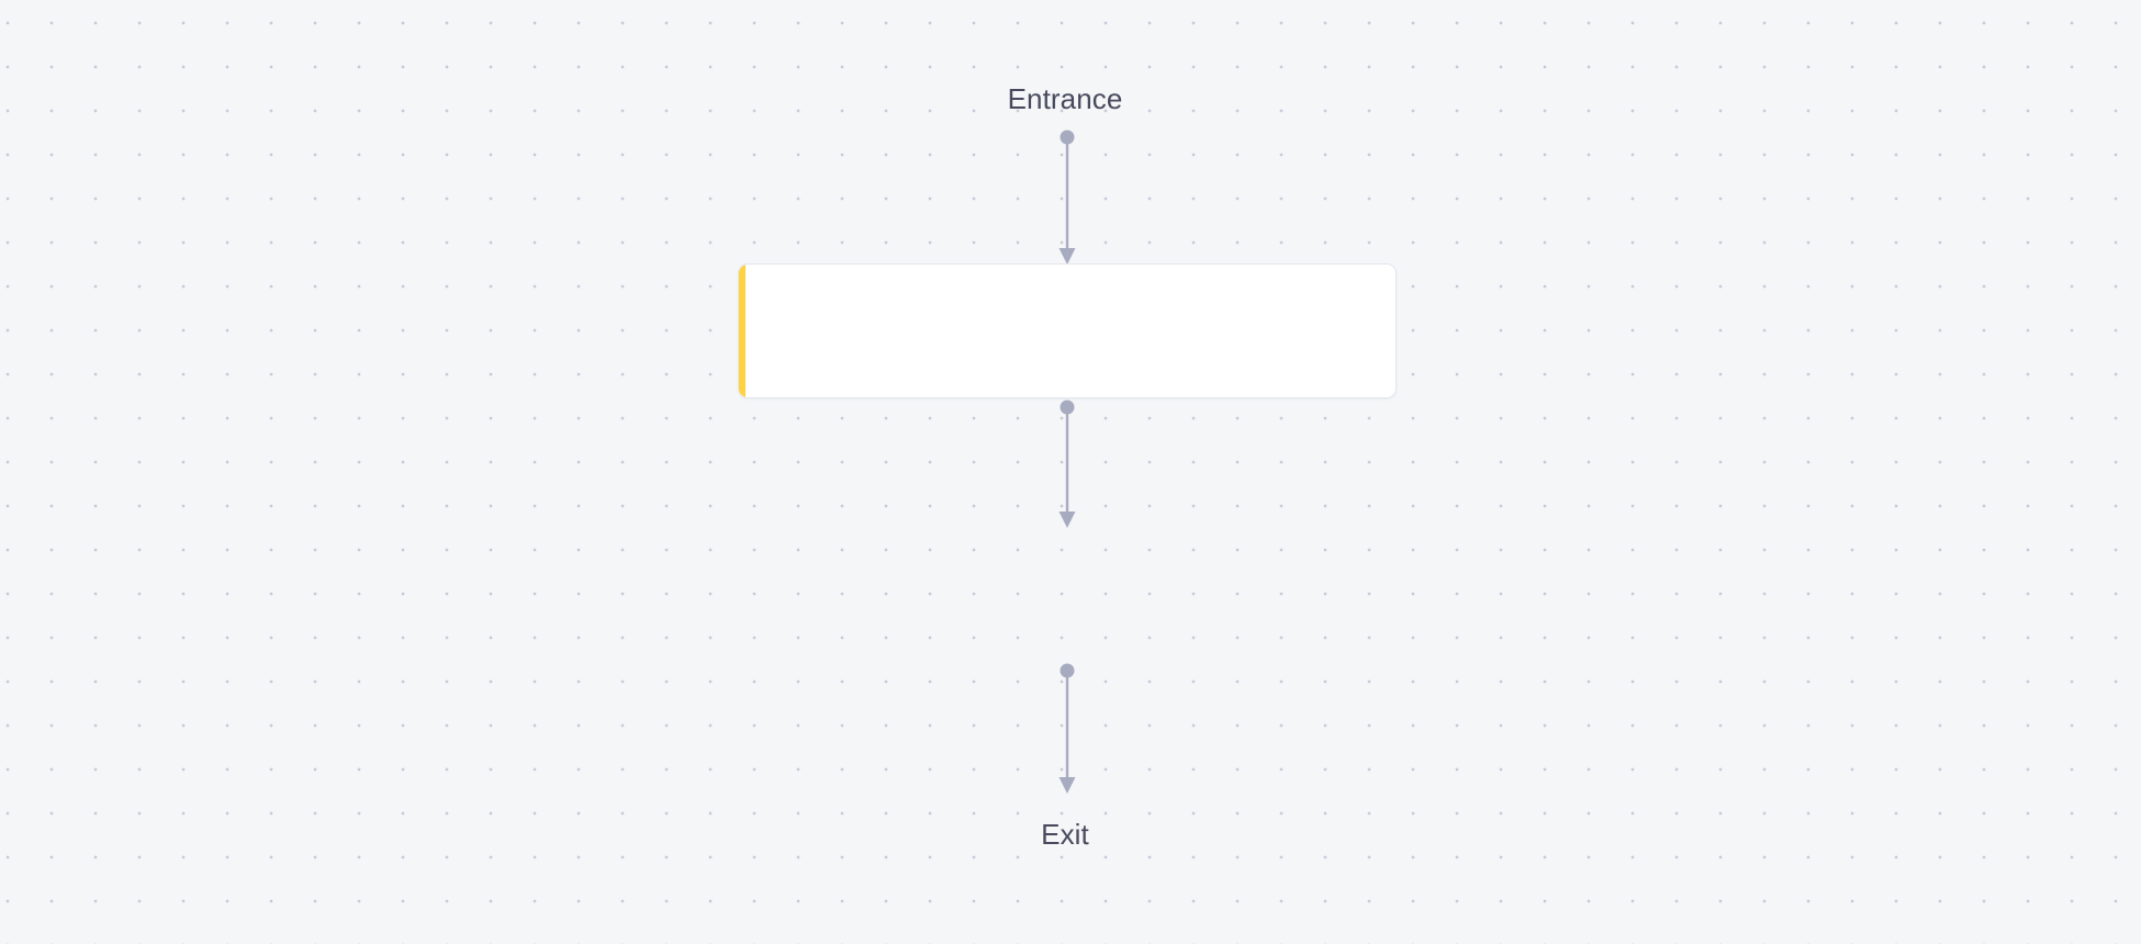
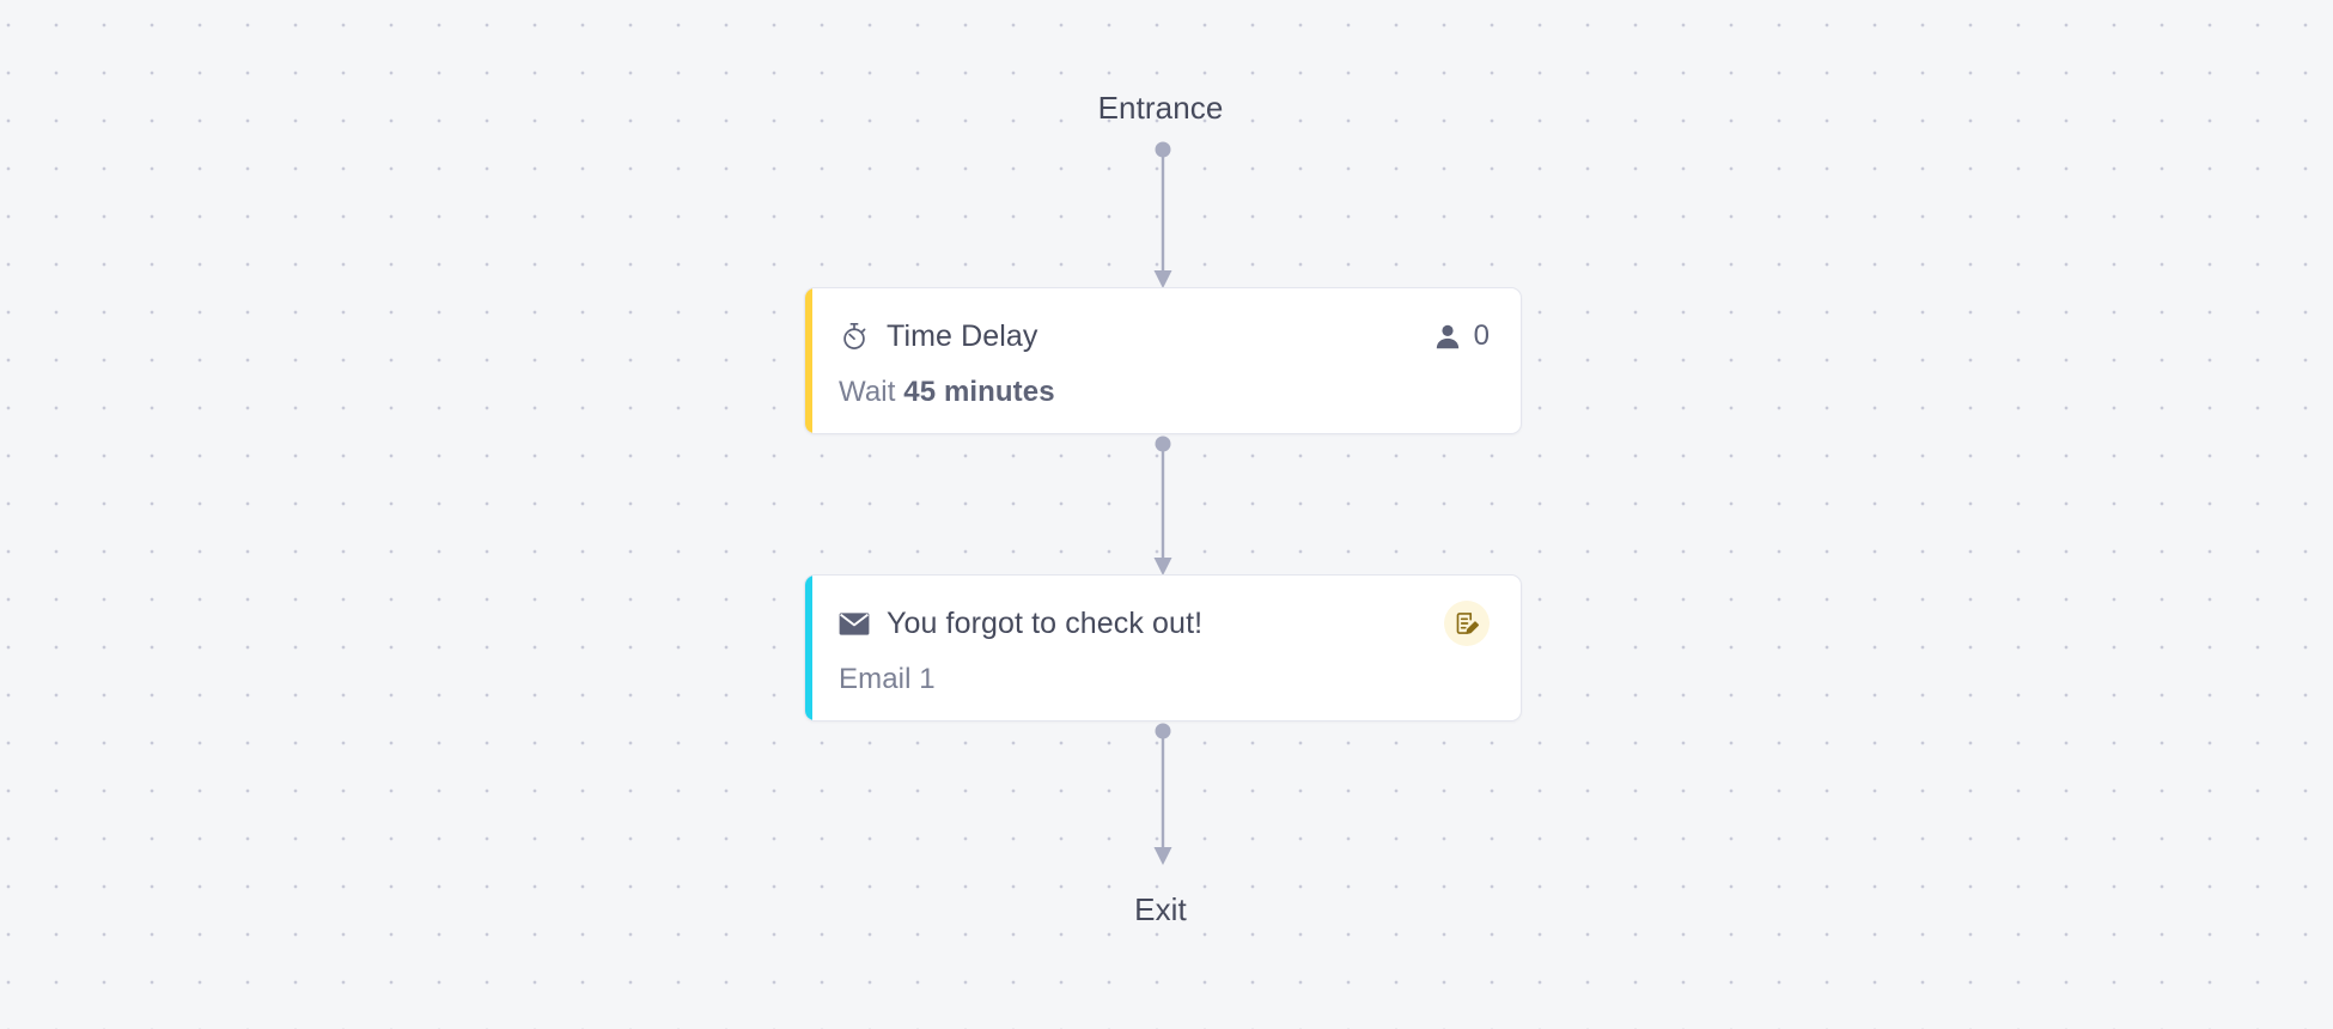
  Entrance
+ Time Delay
+ 0
+ Wait 45 minutes
+ You forgot to check out!
+ Email 1
  Exit
